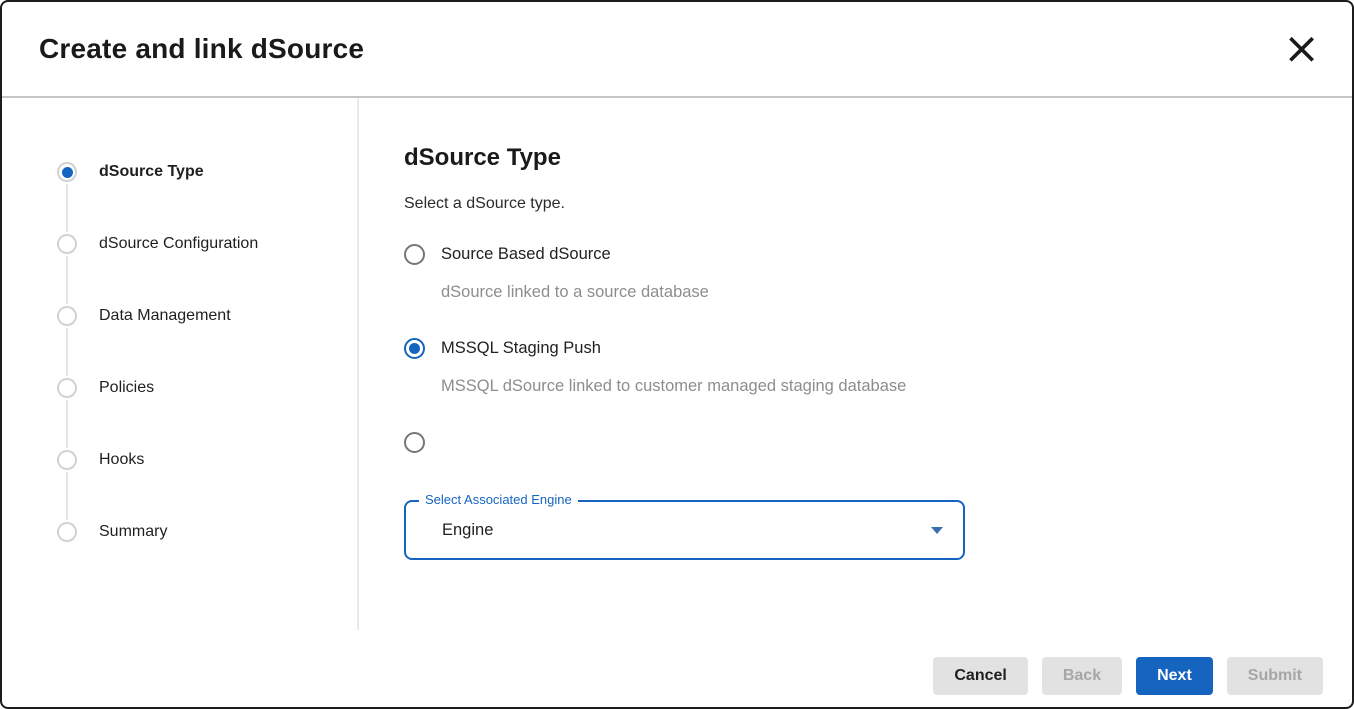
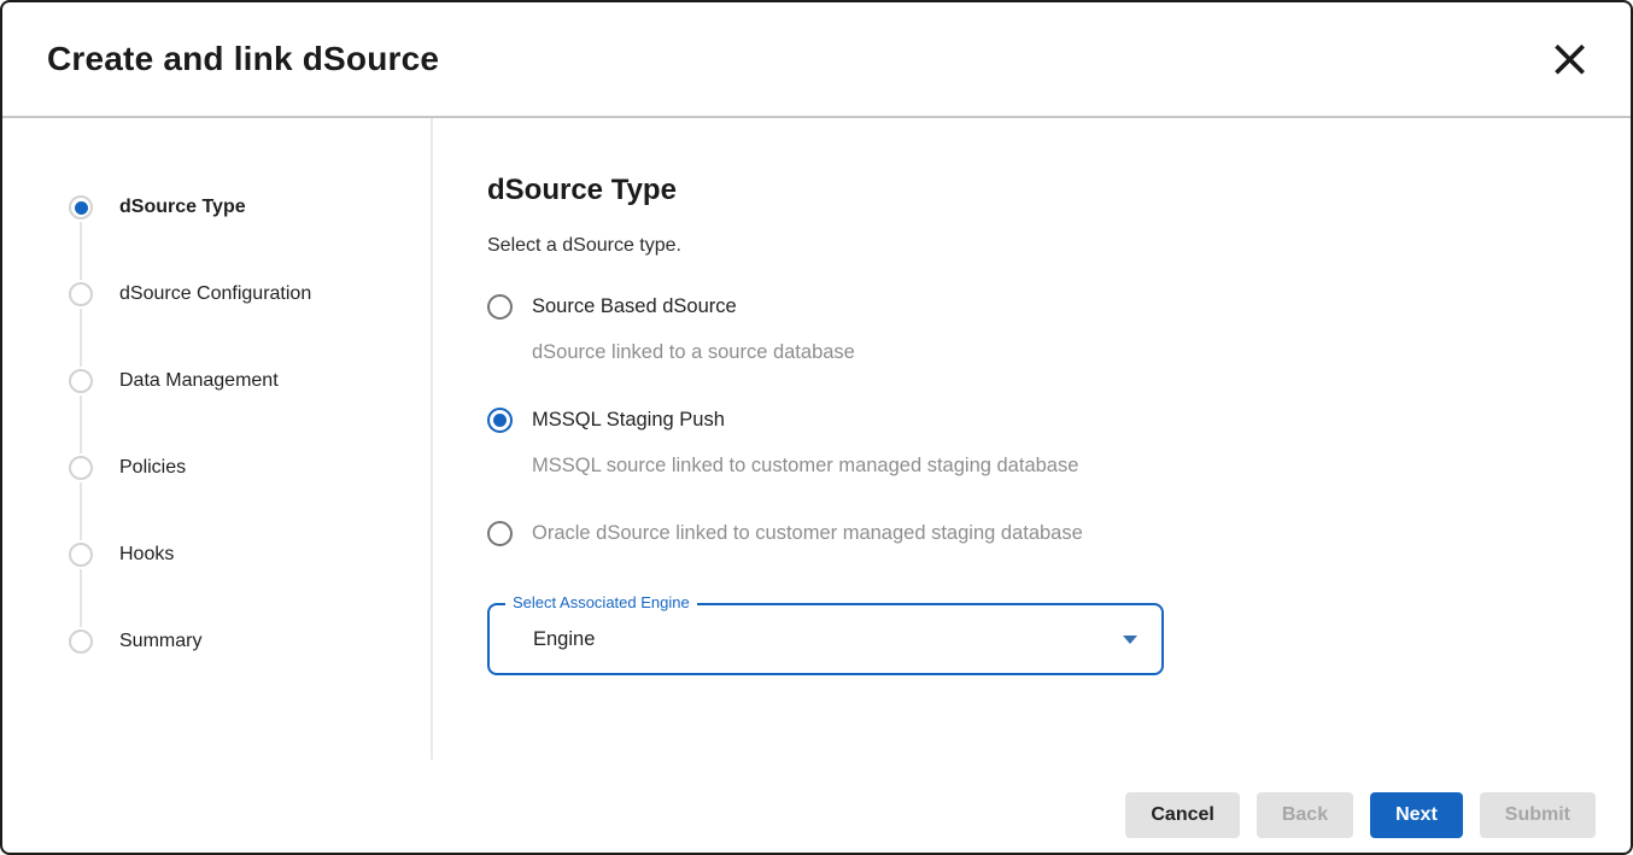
  Create and link dSource
  ×
  dSource Type
  dSource Configuration
  Data Management
  Policies
  Hooks
  Summary
  dSource Type
  Select a dSource type.
  Source Based dSource
  dSource linked to a source database
  MSSQL Staging Push
- MSSQL dSource linked to customer managed staging database
+ MSSQL source linked to customer managed staging database
+ Oracle dSource linked to customer managed staging database
  Select Associated Engine
  Engine
  Cancel
  Back
  Next
  Submit
